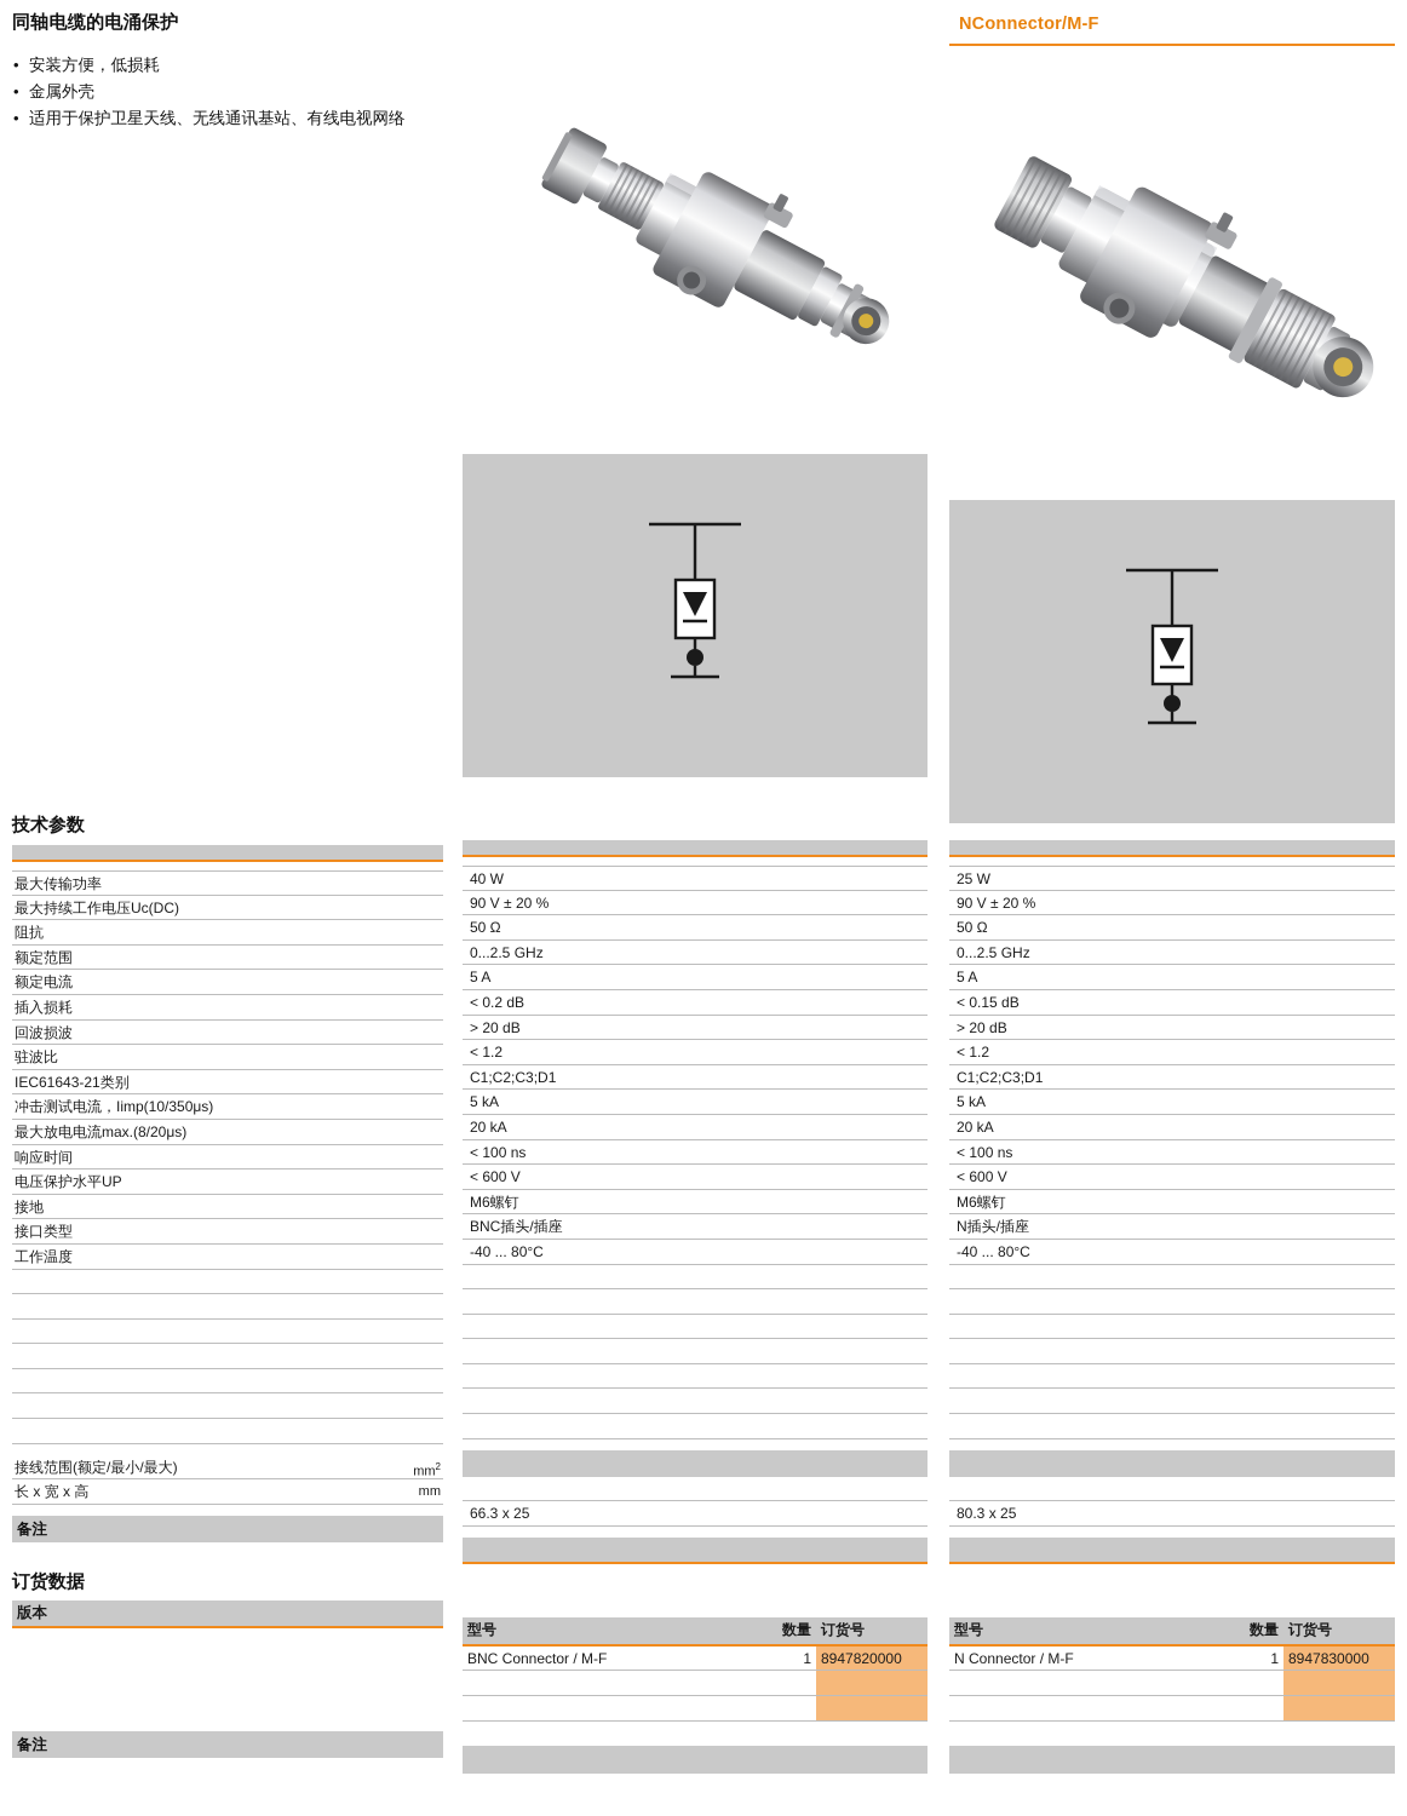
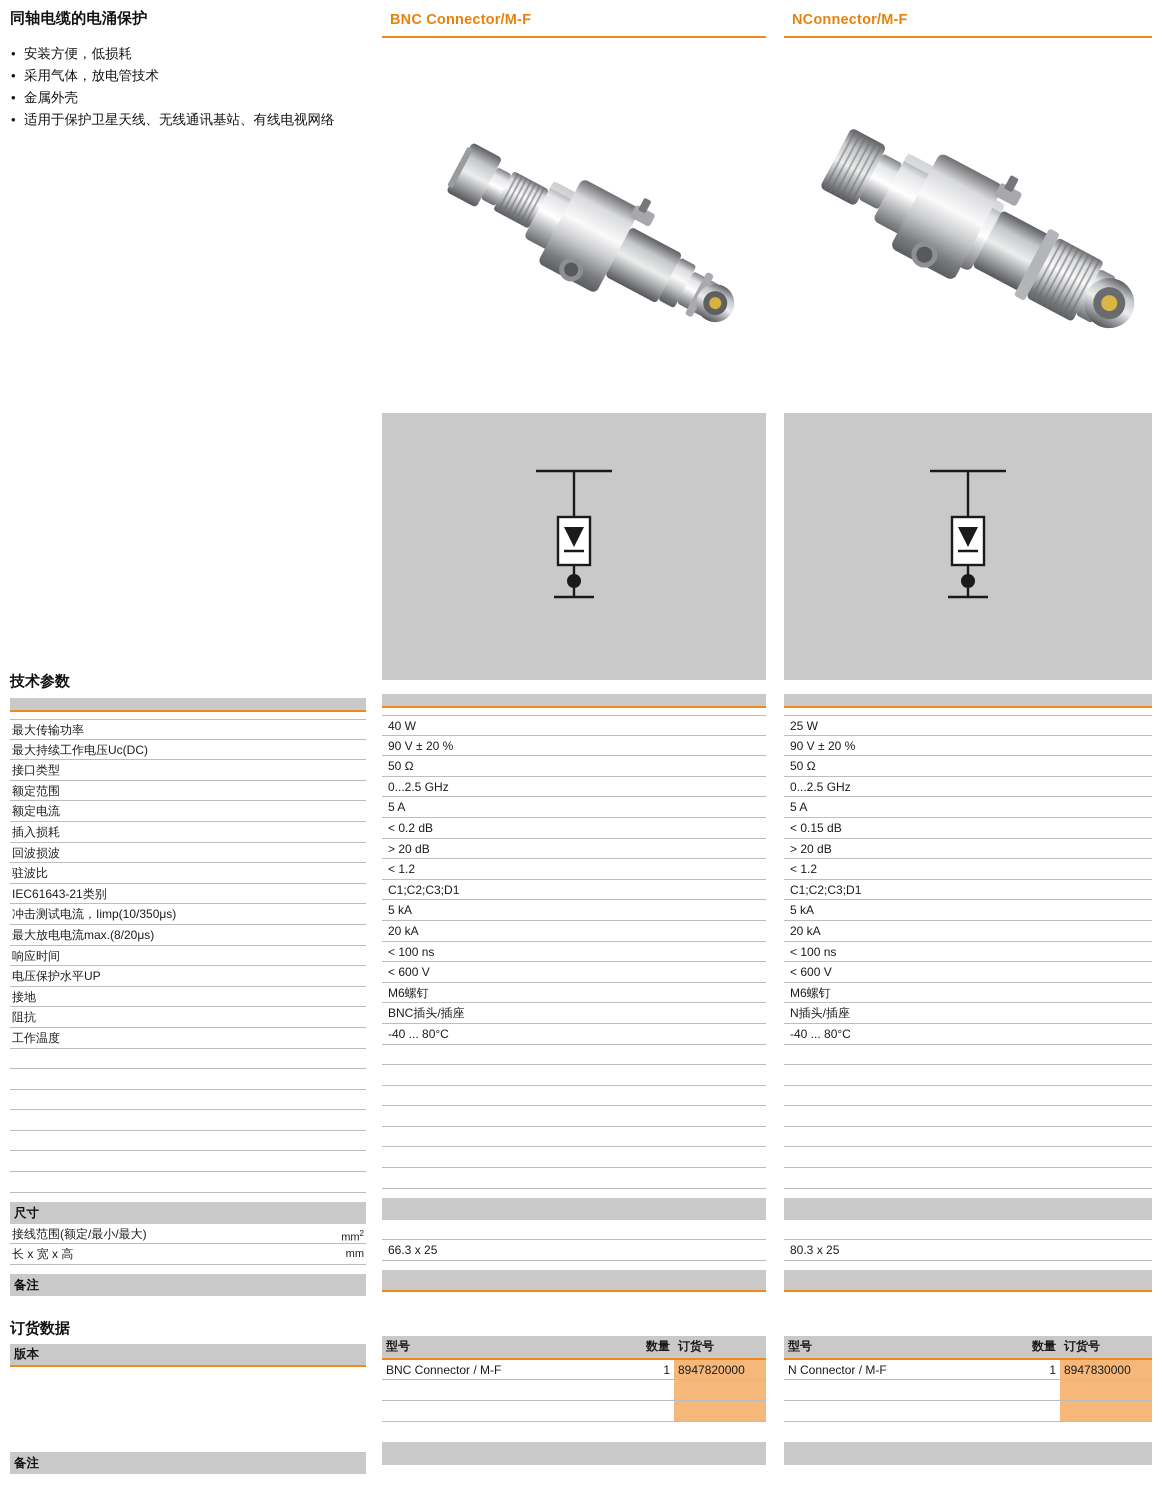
  同轴电缆的电涌保护
  安装方便，低损耗
+ 采用气体，放电管技术
  金属外壳
  适用于保护卫星天线、无线通讯基站、有线电视网络
  技术参数
  最大传输功率
  最大持续工作电压Uc(DC)
- 阻抗
+ 接口类型
  额定范围
  额定电流
  插入损耗
  回波损波
  驻波比
  IEC61643-21类别
  冲击测试电流，Iimp(10/350μs)
  最大放电电流max.(8/20μs)
  响应时间
  电压保护水平UP
  接地
- 接口类型
+ 阻抗
  工作温度
+ 尺寸
  接线范围(额定/最小/最大)
  mm2
  长 x 宽 x 高
  mm
  备注
  订货数据
  版本
  备注
+ BNC Connector/M-F
  40 W
  90 V ± 20 %
  50 Ω
  0...2.5 GHz
  5 A
  < 0.2 dB
  > 20 dB
  < 1.2
  C1;C2;C3;D1
  5 kA
  20 kA
  < 100 ns
  < 600 V
  M6螺钉
  BNC插头/插座
  -40 ... 80°C
  66.3 x 25
  型号	数量	订货号
  BNC Connector / M-F	1	8947820000
  NConnector/M-F
  25 W
  90 V ± 20 %
  50 Ω
  0...2.5 GHz
  5 A
  < 0.15 dB
  > 20 dB
  < 1.2
  C1;C2;C3;D1
  5 kA
  20 kA
  < 100 ns
  < 600 V
  M6螺钉
  N插头/插座
  -40 ... 80°C
  80.3 x 25
  型号	数量	订货号
  N Connector / M-F	1	8947830000
